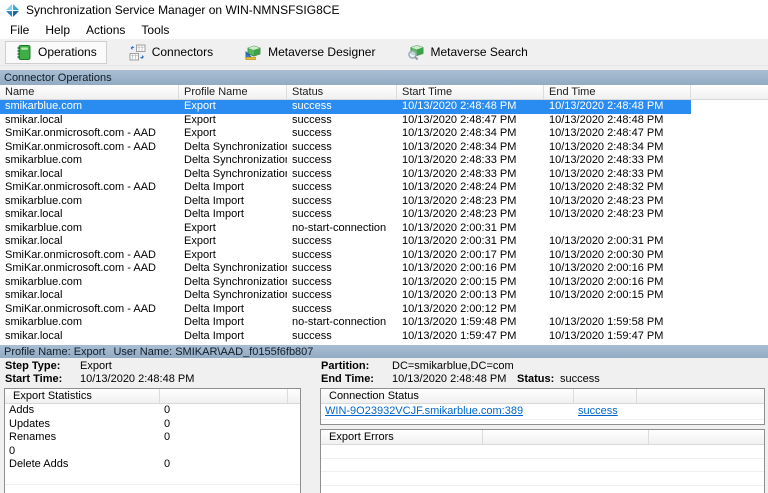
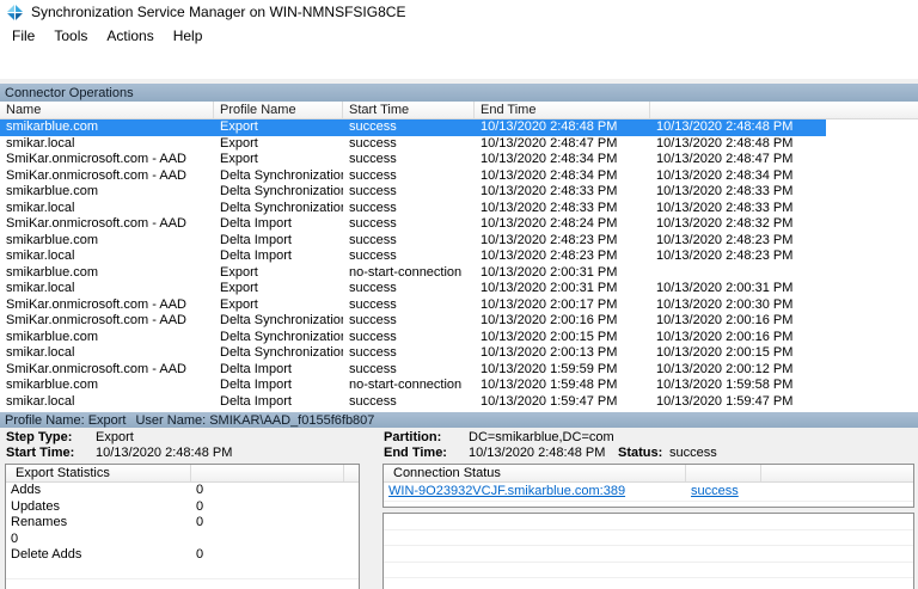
  Synchronization Service Manager on WIN-NMNSFSIG8CE
  File
- Help
+ Tools
  Actions
- Tools
+ Help
- Operations
- Connectors
- Metaverse Designer
- Metaverse Search
  Connector Operations
  Name
  Profile Name
- Status
  Start Time
  End Time
  smikarblue.com
  Export
  success
  10/13/2020 2:48:48 PM
  10/13/2020 2:48:48 PM
  smikar.local
  Export
  success
  10/13/2020 2:48:47 PM
  10/13/2020 2:48:48 PM
  SmiKar.onmicrosoft.com - AAD
  Export
  success
  10/13/2020 2:48:34 PM
  10/13/2020 2:48:47 PM
  SmiKar.onmicrosoft.com - AAD
  Delta Synchronizatio
  success
  10/13/2020 2:48:34 PM
  10/13/2020 2:48:34 PM
  smikarblue.com
  Delta Synchronizatio
  success
  10/13/2020 2:48:33 PM
  10/13/2020 2:48:33 PM
  smikar.local
  Delta Synchronizatio
  success
  10/13/2020 2:48:33 PM
  10/13/2020 2:48:33 PM
  SmiKar.onmicrosoft.com - AAD
  Delta Import
  success
  10/13/2020 2:48:24 PM
  10/13/2020 2:48:32 PM
  smikarblue.com
  Delta Import
  success
  10/13/2020 2:48:23 PM
  10/13/2020 2:48:23 PM
  smikar.local
  Delta Import
  success
  10/13/2020 2:48:23 PM
  10/13/2020 2:48:23 PM
  smikarblue.com
  Export
  no-start-connection
  10/13/2020 2:00:31 PM
  smikar.local
  Export
  success
  10/13/2020 2:00:31 PM
  10/13/2020 2:00:31 PM
  SmiKar.onmicrosoft.com - AAD
  Export
  success
  10/13/2020 2:00:17 PM
  10/13/2020 2:00:30 PM
  SmiKar.onmicrosoft.com - AAD
  Delta Synchronizatio
  success
  10/13/2020 2:00:16 PM
  10/13/2020 2:00:16 PM
  smikarblue.com
  Delta Synchronizatio
  success
  10/13/2020 2:00:15 PM
  10/13/2020 2:00:16 PM
  smikar.local
  Delta Synchronizatio
  success
  10/13/2020 2:00:13 PM
  10/13/2020 2:00:15 PM
  SmiKar.onmicrosoft.com - AAD
  Delta Import
  success
+ 10/13/2020 1:59:59 PM
  10/13/2020 2:00:12 PM
  smikarblue.com
  Delta Import
  no-start-connection
  10/13/2020 1:59:48 PM
  10/13/2020 1:59:58 PM
  smikar.local
  Delta Import
  success
  10/13/2020 1:59:47 PM
  10/13/2020 1:59:47 PM
  Profile Name: Export
  User Name: SMIKAR\AAD_f0155f6fb807
  Step Type:
  Export
  Start Time:
  10/13/2020 2:48:48 PM
  Partition:
  DC=smikarblue,DC=com
  End Time:
  10/13/2020 2:48:48 PM
  Status:
  success
  Export Statistics
  Adds
  0
  Updates
  0
  Renames
  0
  0
  Delete Adds
  0
  Connection Status
  WIN-9O23932VCJF.smikarblue.com:389
  success
- Export Errors
